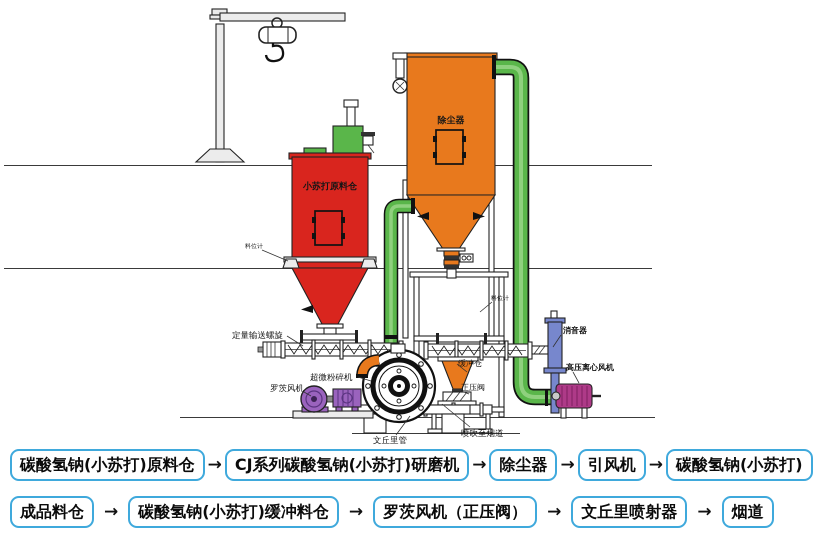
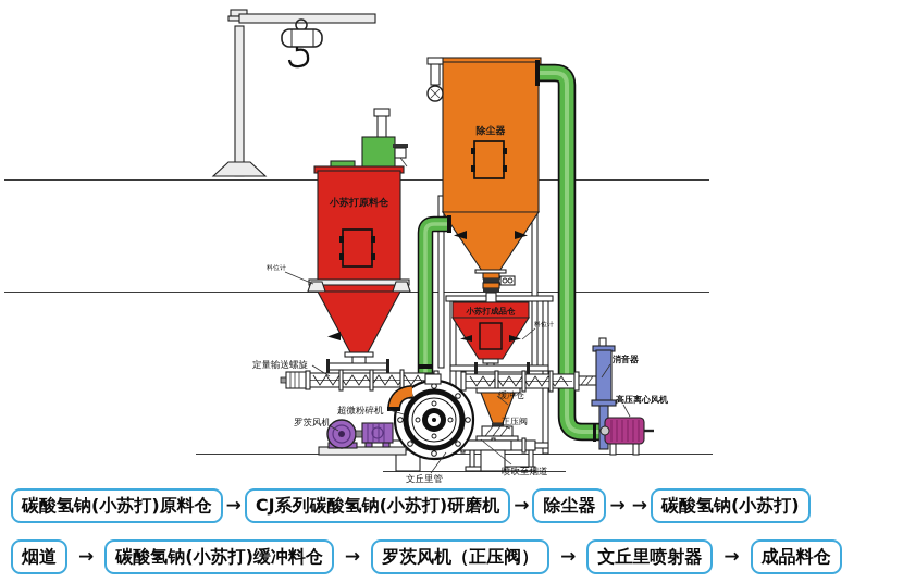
  除尘器
  小苏打原料仓
+ 小苏打成品仓
  定量输送螺旋
  超微粉碎机
  罗茨风机
  文丘里管
  喷吹至烟道
  缓冲仓
  正压阀
  消音器
  高压离心风机
  碳酸氢钠(小苏打)原料仓
  →
  CJ系列碳酸氢钠(小苏打)研磨机
  →
  除尘器
  →
- 引风机
  →
  碳酸氢钠(小苏打)
- 成品料仓
+ 烟道
  →
  碳酸氢钠(小苏打)缓冲料仓
  →
  罗茨风机（正压阀）
  →
  文丘里喷射器
  →
- 烟道
+ 成品料仓
